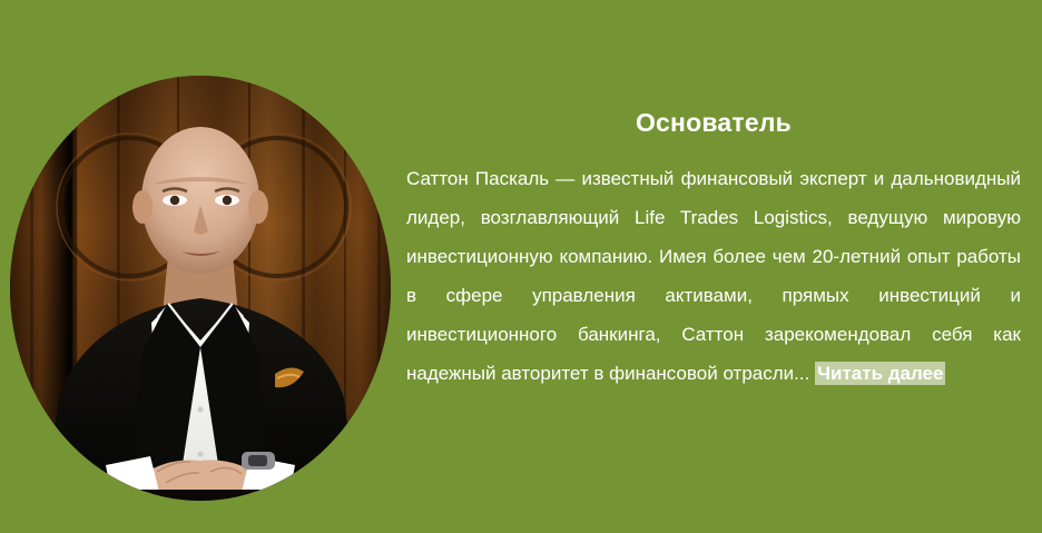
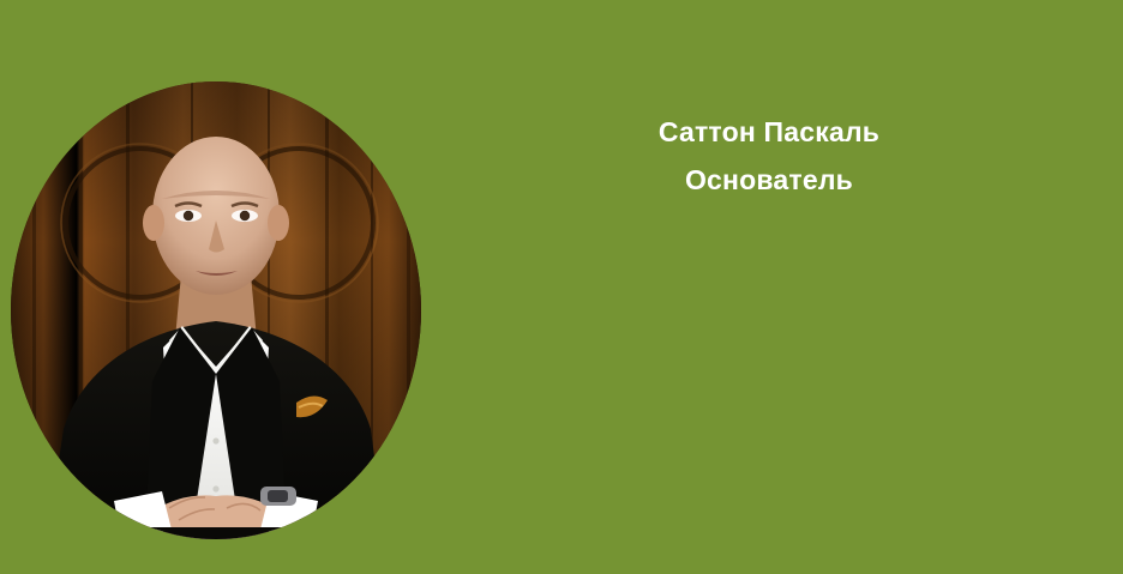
+ Саттон Паскаль
  Основатель
- Саттон Паскаль — известный финансовый эксперт и дальновидный лидер, возглавляющий Life Trades Logistics, ведущую мировую инвестиционную компанию. Имея более чем 20-летний опыт работы в сфере управления активами, прямых инвестиций и инвестиционного банкинга, Саттон зарекомендовал себя как надежный авторитет в финансовой отрасли... Читать далее
